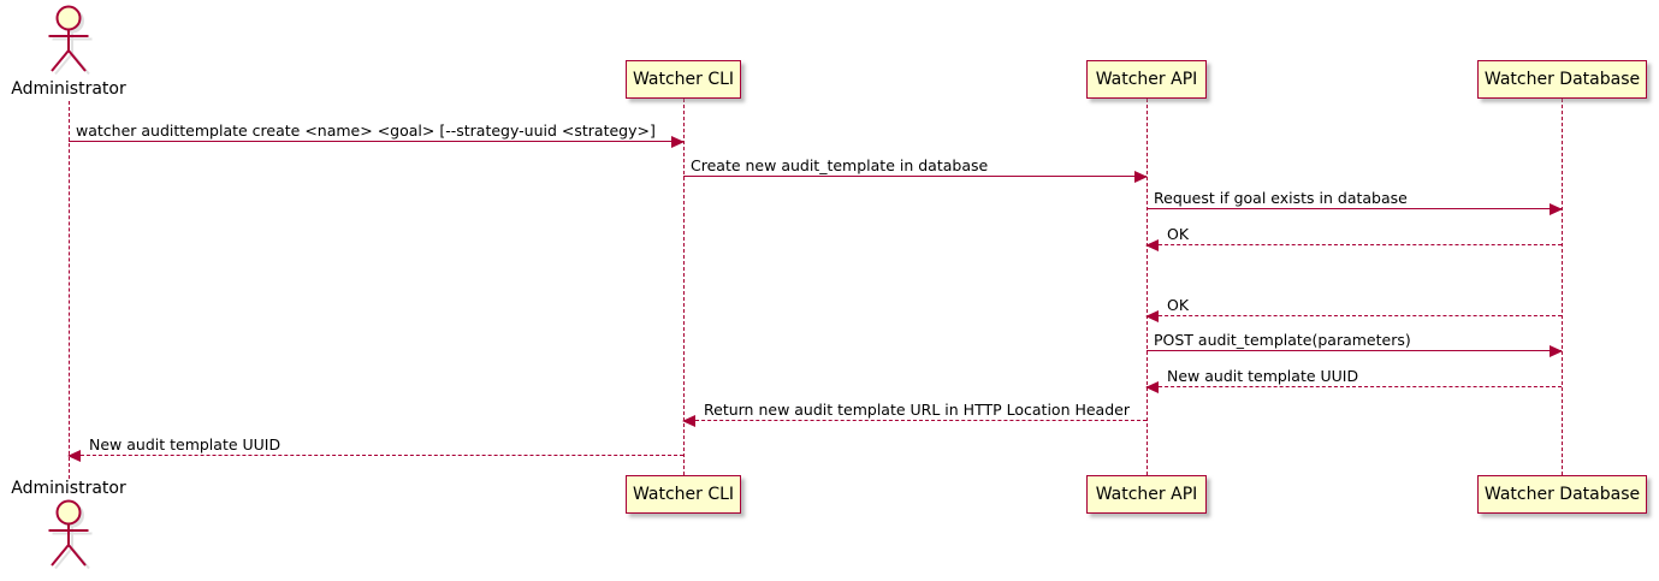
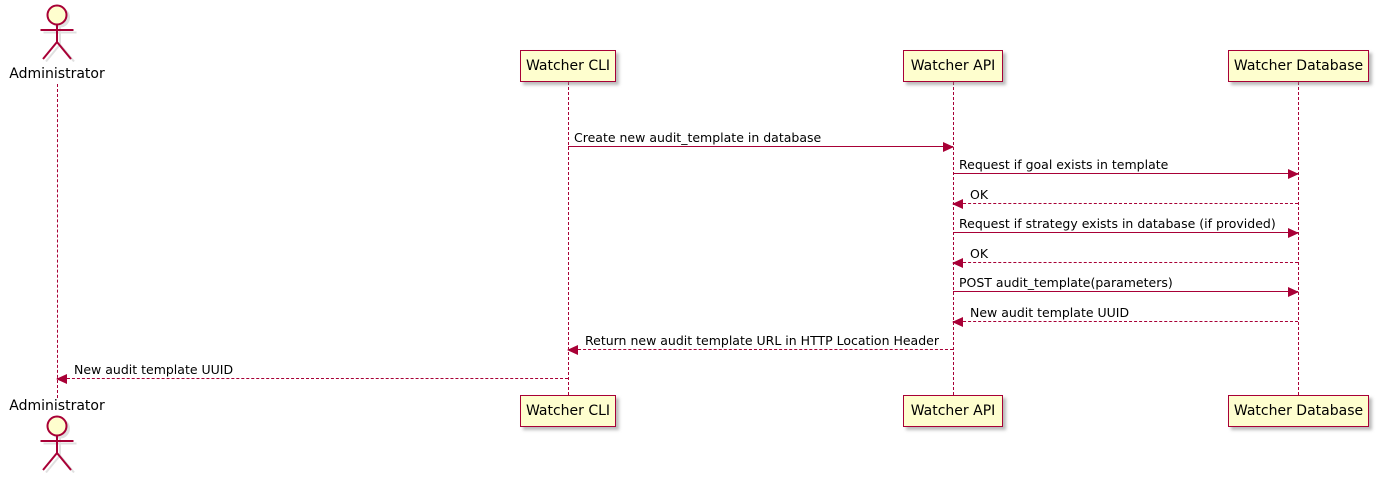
  Administrator
  Watcher CLI
  Watcher API
  Watcher Database
- watcher audittemplate create <name> <goal> [--strategy-uuid <strategy>]
  Create new audit_template in database
- Request if goal exists in database
+ Request if goal exists in template
  OK
+ Request if strategy exists in database (if provided)
  OK
  POST audit_template(parameters)
  New audit template UUID
  Return new audit template URL in HTTP Location Header
  New audit template UUID
  Watcher CLI
  Watcher API
  Watcher Database
  Administrator
